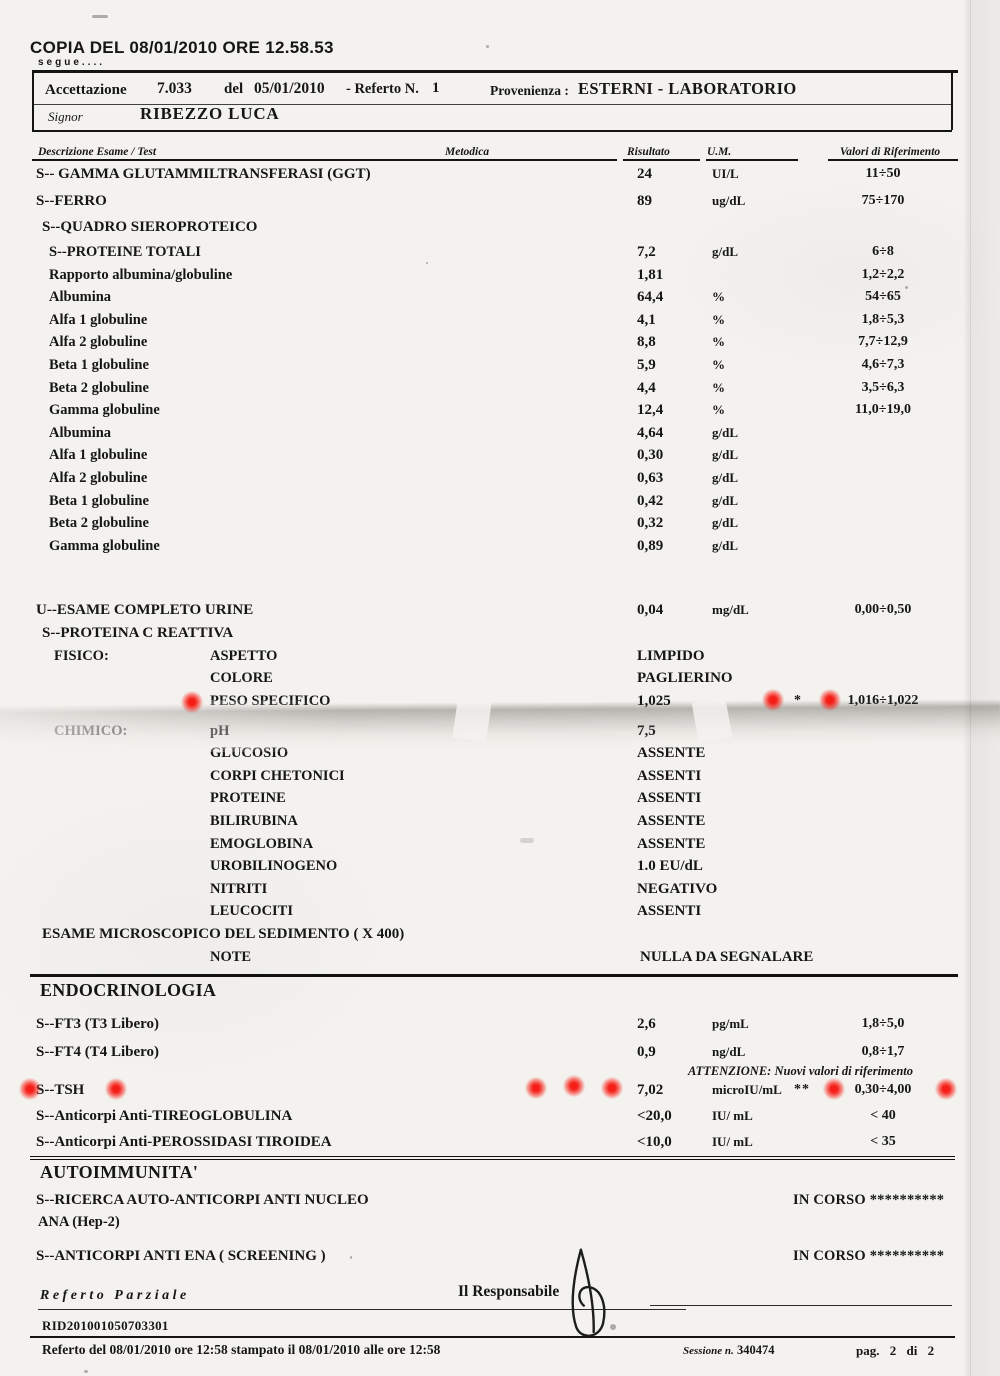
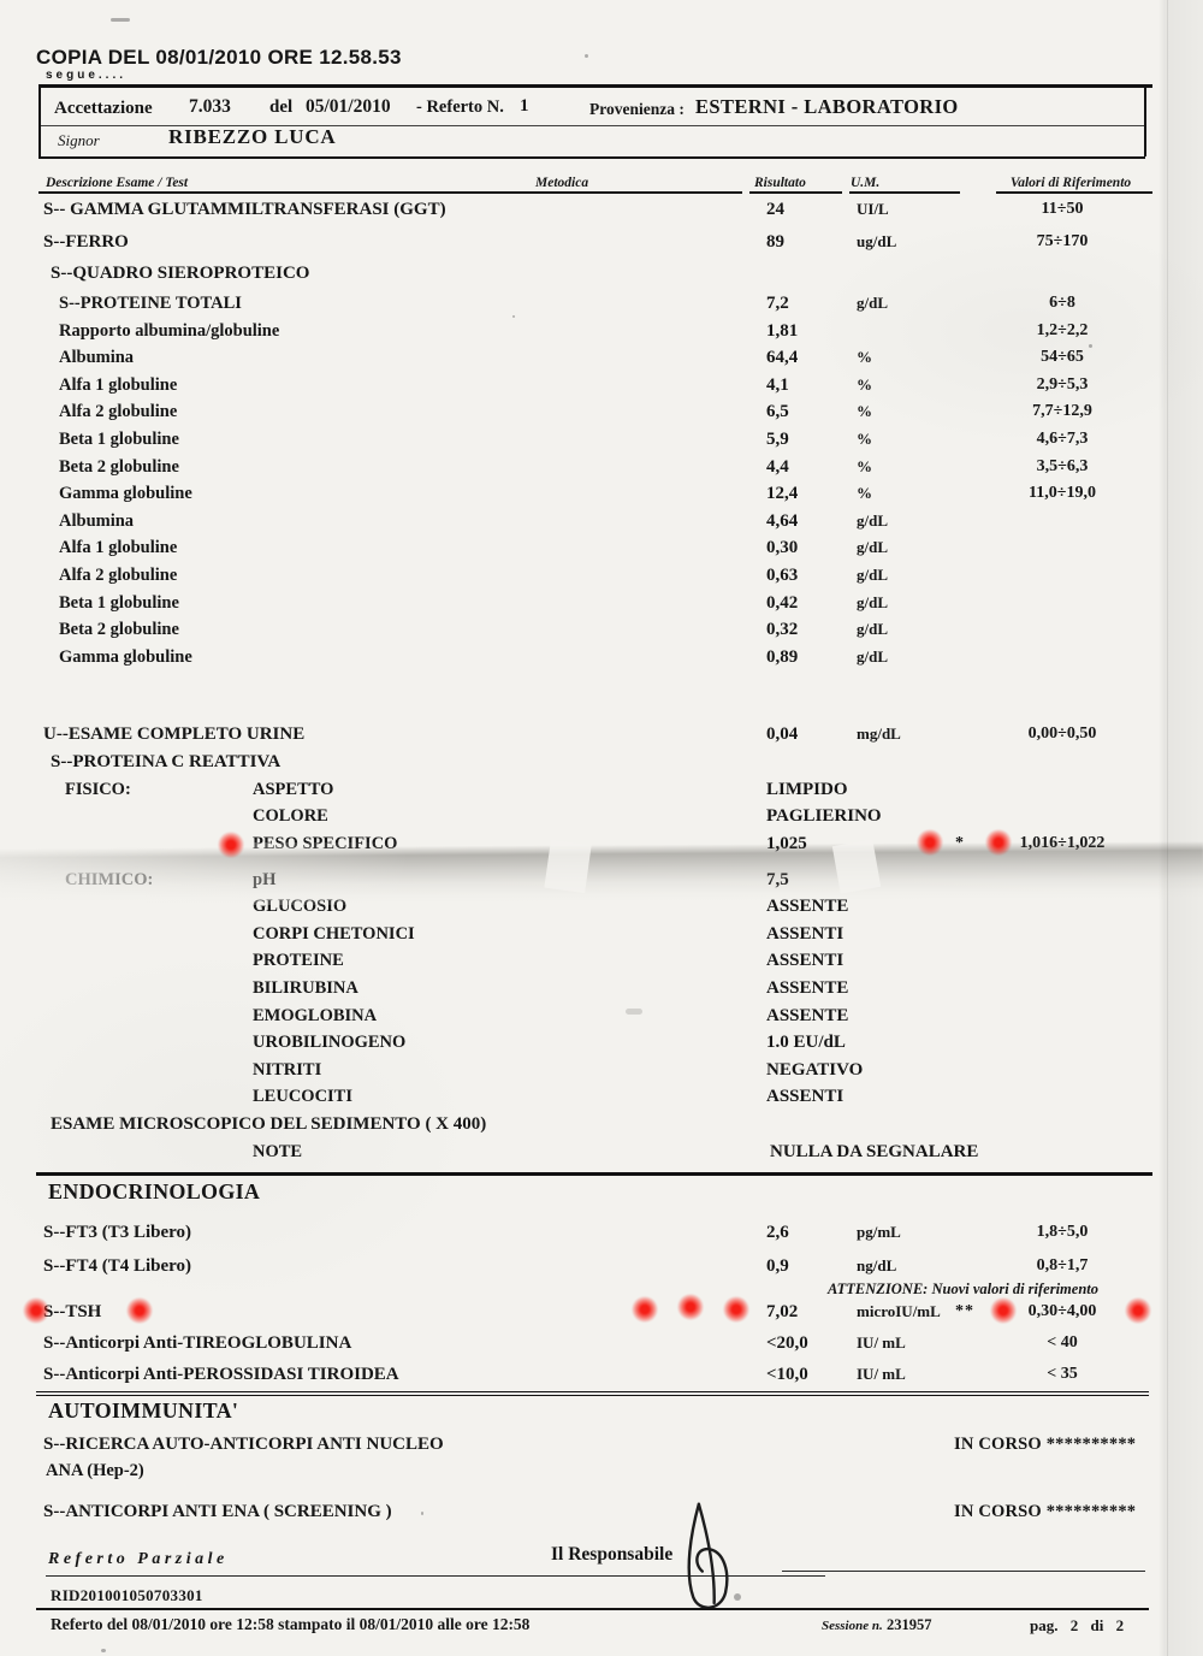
  COPIA DEL 08/01/2010 ORE 12.58.53
  segue....
  Accettazione
  7.033
  del
  05/01/2010
  - Referto N.
  1
  Provenienza :
  ESTERNI - LABORATORIO
  Signor
  RIBEZZO LUCA
  Descrizione Esame / Test
  Metodica
  Risultato
  U.M.
  Valori di Riferimento
  S-- GAMMA GLUTAMMILTRANSFERASI (GGT)
  24
  UI/L
  11÷50
  S--FERRO
  89
  ug/dL
  75÷170
  S--QUADRO SIEROPROTEICO
  S--PROTEINE TOTALI
  7,2
  g/dL
  6÷8
  Rapporto albumina/globuline
  1,81
  1,2÷2,2
  Albumina
  64,4
  %
  54÷65
  Alfa 1 globuline
  4,1
  %
- 1,8÷5,3
+ 2,9÷5,3
  Alfa 2 globuline
- 8,8
+ 6,5
  %
  7,7÷12,9
  Beta 1 globuline
  5,9
  %
  4,6÷7,3
  Beta 2 globuline
  4,4
  %
  3,5÷6,3
  Gamma globuline
  12,4
  %
  11,0÷19,0
  Albumina
  4,64
  g/dL
  Alfa 1 globuline
  0,30
  g/dL
  Alfa 2 globuline
  0,63
  g/dL
  Beta 1 globuline
  0,42
  g/dL
  Beta 2 globuline
  0,32
  g/dL
  Gamma globuline
  0,89
  g/dL
  U--ESAME COMPLETO URINE
  0,04
  mg/dL
  0,00÷0,50
  S--PROTEINA C REATTIVA
  FISICO:
  ASPETTO
  LIMPIDO
  COLORE
  PAGLIERINO
  1,025
  *
  1,016÷1,022
  7,5
  GLUCOSIO
  ASSENTE
  CORPI CHETONICI
  ASSENTI
  PROTEINE
  ASSENTI
  BILIRUBINA
  ASSENTE
  EMOGLOBINA
  ASSENTE
  UROBILINOGENO
  1.0 EU/dL
  NITRITI
  NEGATIVO
  LEUCOCITI
  ASSENTI
  ESAME MICROSCOPICO DEL SEDIMENTO ( X 400)
  NOTE
  NULLA DA SEGNALARE
  ENDOCRINOLOGIA
  S--FT3 (T3 Libero)
  2,6
  pg/mL
  1,8÷5,0
  S--FT4 (T4 Libero)
  0,9
  ng/dL
  0,8÷1,7
  ATTENZIONE: Nuovi valori di riferimento
  --TSH
  7,02
  microIU/mL
  **
  0,30÷4,00
  S--Anticorpi Anti-TIREOGLOBULINA
  <20,0
  IU/ mL
  < 40
  S--Anticorpi Anti-PEROSSIDASI TIROIDEA
  <10,0
  IU/ mL
  < 35
  AUTOIMMUNITA'
  S--RICERCA AUTO-ANTICORPI ANTI NUCLEO
  ANA (Hep-2)
  IN CORSO **********
  S--ANTICORPI ANTI ENA ( SCREENING )
  IN CORSO **********
  Referto Parziale
  Il Responsabile
  RID201001050703301
  Referto del 08/01/2010 ore 12:58 stampato il 08/01/2010 alle ore 12:58
  Sessione n.
- 340474
+ 231957
  pag. 2 di 2
